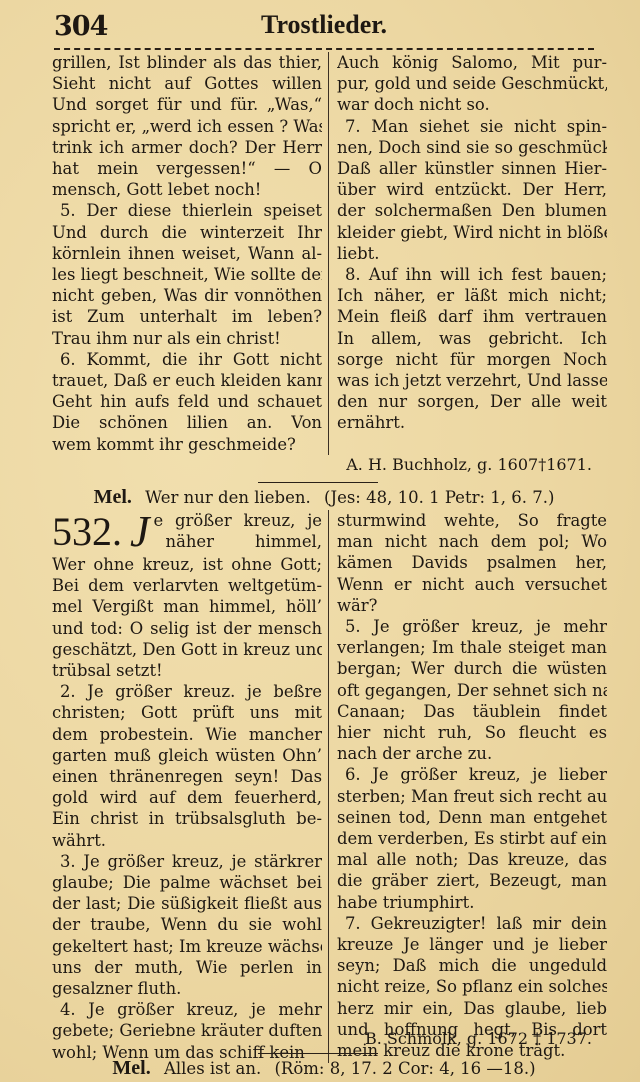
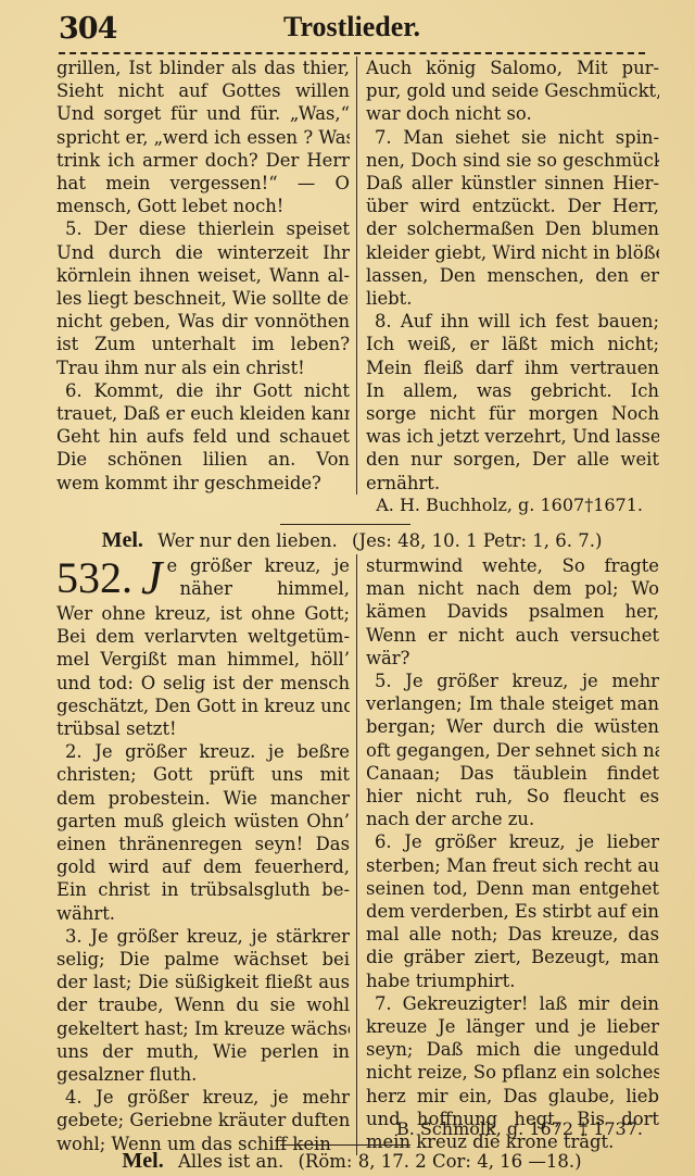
  304
  Trostlieder.
  grillen, Ist blinder als das thier,
  Sieht nicht auf Gottes willen
  Und sorget für und für. „Was,“
  spricht er, „werd ich essen ? Wa
  trink ich armer doch? Der Herr
  hat mein vergessen!“ — O
  mensch, Gott lebet noch!
  5. Der diese thierlein speiset
  Und durch die winterzeit Ihr
  körnlein ihnen weiset, Wann al-
  les liegt beschneit, Wie sollte de
  nicht geben, Was dir vonnöthen
  ist Zum unterhalt im leben?
  Trau ihm nur als ein christ!
  6. Kommt, die ihr Gott nicht
  trauet, Daß er euch kleiden kan
  Geht hin aufs feld und schauet
  Die schönen lilien an. Von
  wem kommt ihr geschmeide?
  Auch könig Salomo, Mit pur-
  pur, gold und seide Geschmückt,
  war doch nicht so.
  7. Man siehet sie nicht spin-
  nen, Doch sind sie so geschmück
  Daß aller künstler sinnen Hier-
  über wird entzückt. Der Herr,
  der solchermaßen Den blumen
  kleider giebt, Wird nicht in blöß
+ lassen, Den menschen, den er
  liebt.
  8. Auf ihn will ich fest bauen;
- Ich näher, er läßt mich nicht;
+ Ich weiß, er läßt mich nicht;
  Mein fleiß darf ihm vertrauen
  In allem, was gebricht. Ich
  sorge nicht für morgen Noch
  was ich jetzt verzehrt, Und lasse
  den nur sorgen, Der alle weit
  ernährt.
  A. H. Buchholz, g. 1607†1671.
  Mel. Wer nur den lieben. (Jes: 48, 10. 1 Petr: 1, 6. 7.)
  532.
  J
  e größer kreuz, je
  näher himmel,
  Wer ohne kreuz, ist ohne Gott;
  Bei dem verlarvten weltgetüm-
  mel Vergißt man himmel, höll’
  und tod: O selig ist der mensch
  geschätzt, Den Gott in kreuz und
  trübsal setzt!
  2. Je größer kreuz. je beßre
  christen; Gott prüft uns mit
  dem probestein. Wie mancher
  garten muß gleich wüsten Ohn’
  einen thränenregen seyn! Das
  gold wird auf dem feuerherd,
  Ein christ in trübsalsgluth be-
  währt.
  3. Je größer kreuz, je stärkrer
- glaube; Die palme wächset bei
+ selig; Die palme wächset bei
  der last; Die süßigkeit fließt aus
  der traube, Wenn du sie wohl
  gekeltert hast; Im kreuze wächs
  uns der muth, Wie perlen in
  gesalzner fluth.
  4. Je größer kreuz, je mehr
  gebete; Geriebne kräuter duften
  wohl; Wenn um das schiff kein
  sturmwind wehte, So fragte
  man nicht nach dem pol; Wo
  kämen Davids psalmen her,
  Wenn er nicht auch versuchet
  wär?
  5. Je größer kreuz, je mehr
  verlangen; Im thale steiget man
  bergan; Wer durch die wüsten
  oft gegangen, Der sehnet sich n
  Canaan; Das täublein findet
  hier nicht ruh, So fleucht es
  nach der arche zu.
  6. Je größer kreuz, je lieber
  sterben; Man freut sich recht au
  seinen tod, Denn man entgehet
  dem verderben, Es stirbt auf ein
  mal alle noth; Das kreuze, das
  die gräber ziert, Bezeugt, man
  habe triumphirt.
  7. Gekreuzigter! laß mir dein
  kreuze Je länger und je lieber
  seyn; Daß mich die ungeduld
  nicht reize, So pflanz ein solches
  herz mir ein, Das glaube, lieb
  und hoffnung hegt, Bis dort
  mein kreuz die krone trägt.
  B. Schmolk, g. 1672 † 1737.
  Mel. Alles ist an. (Röm: 8, 17. 2 Cor: 4, 16 —18.)
